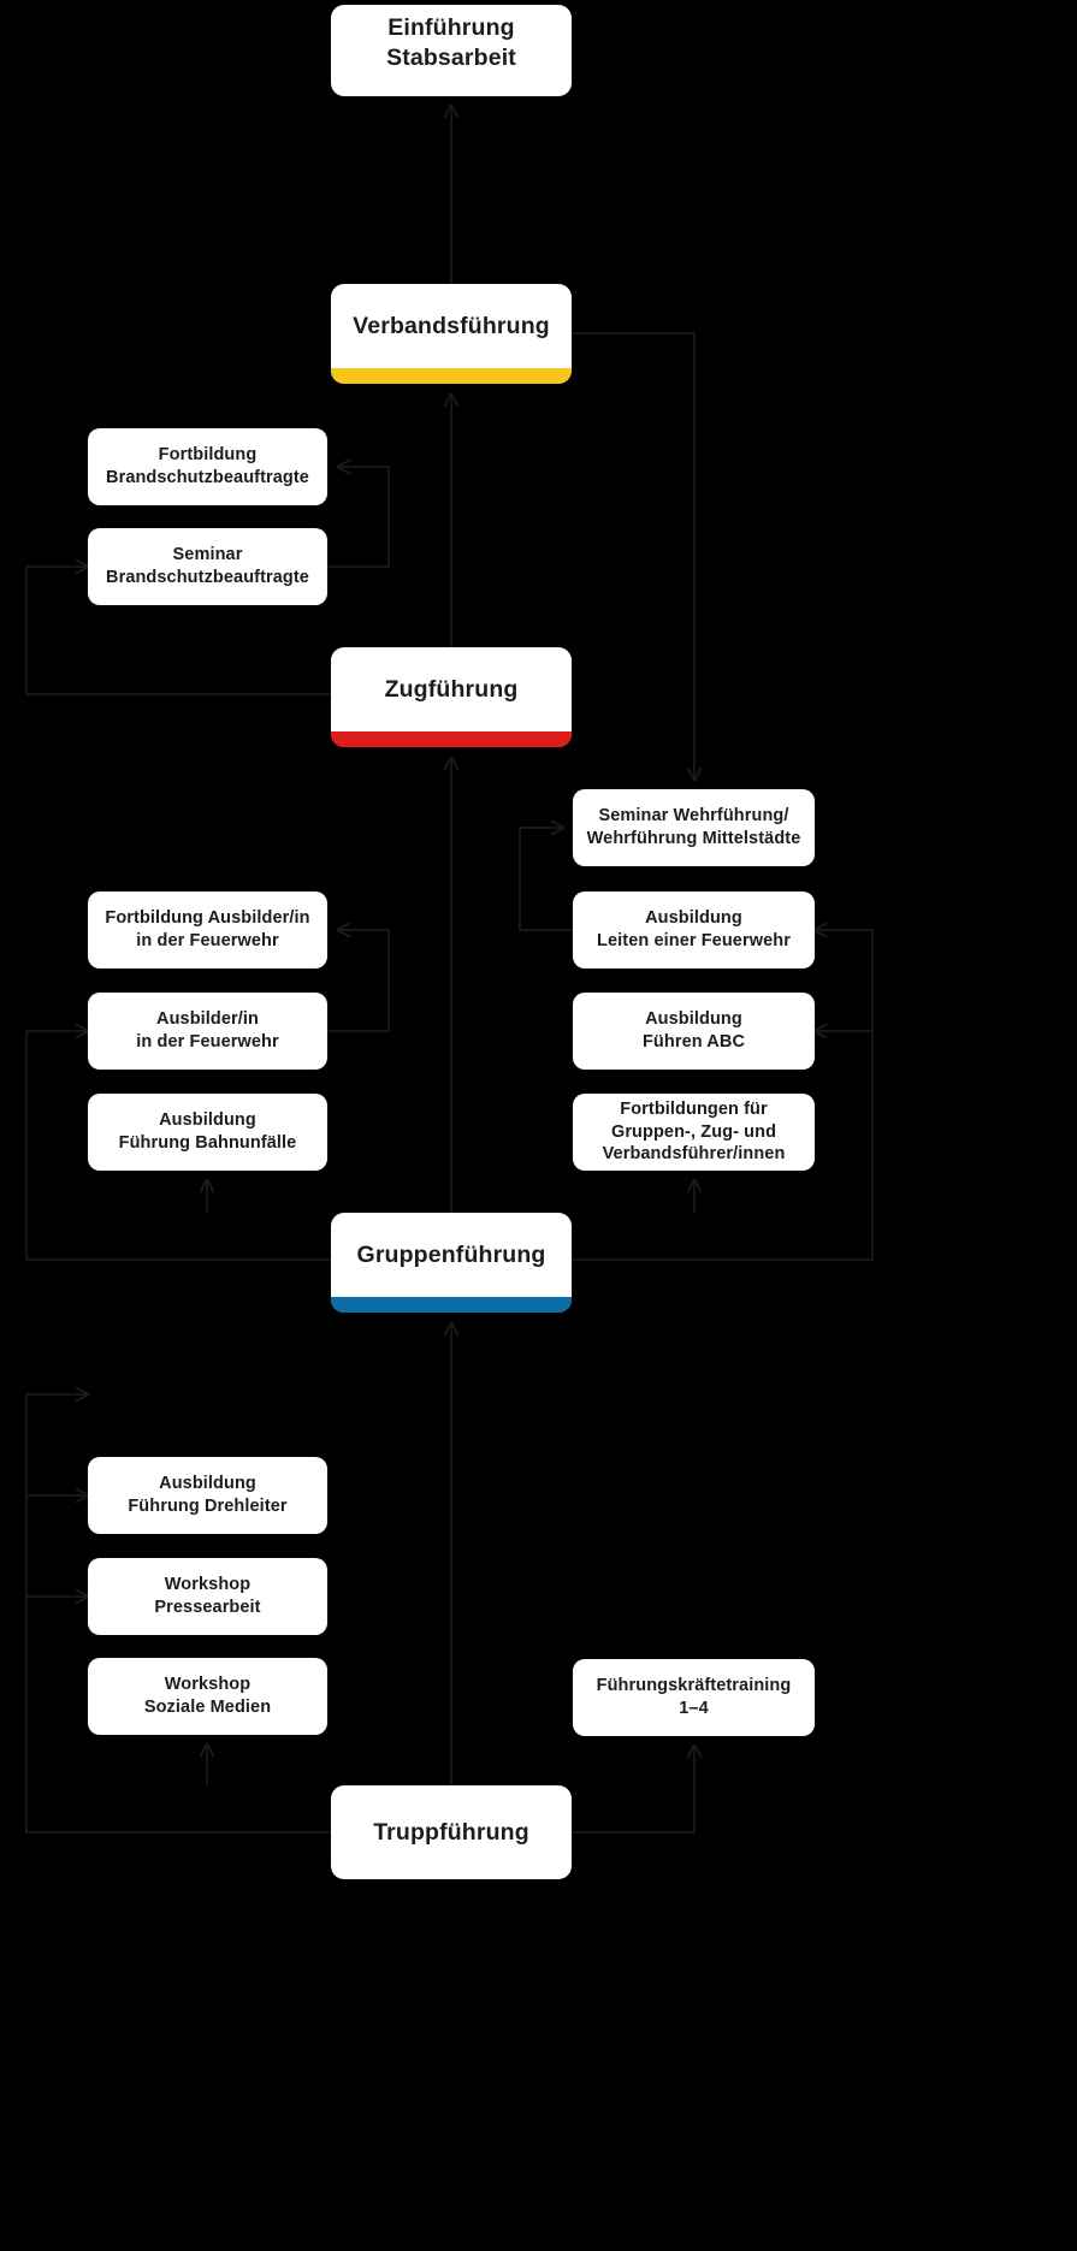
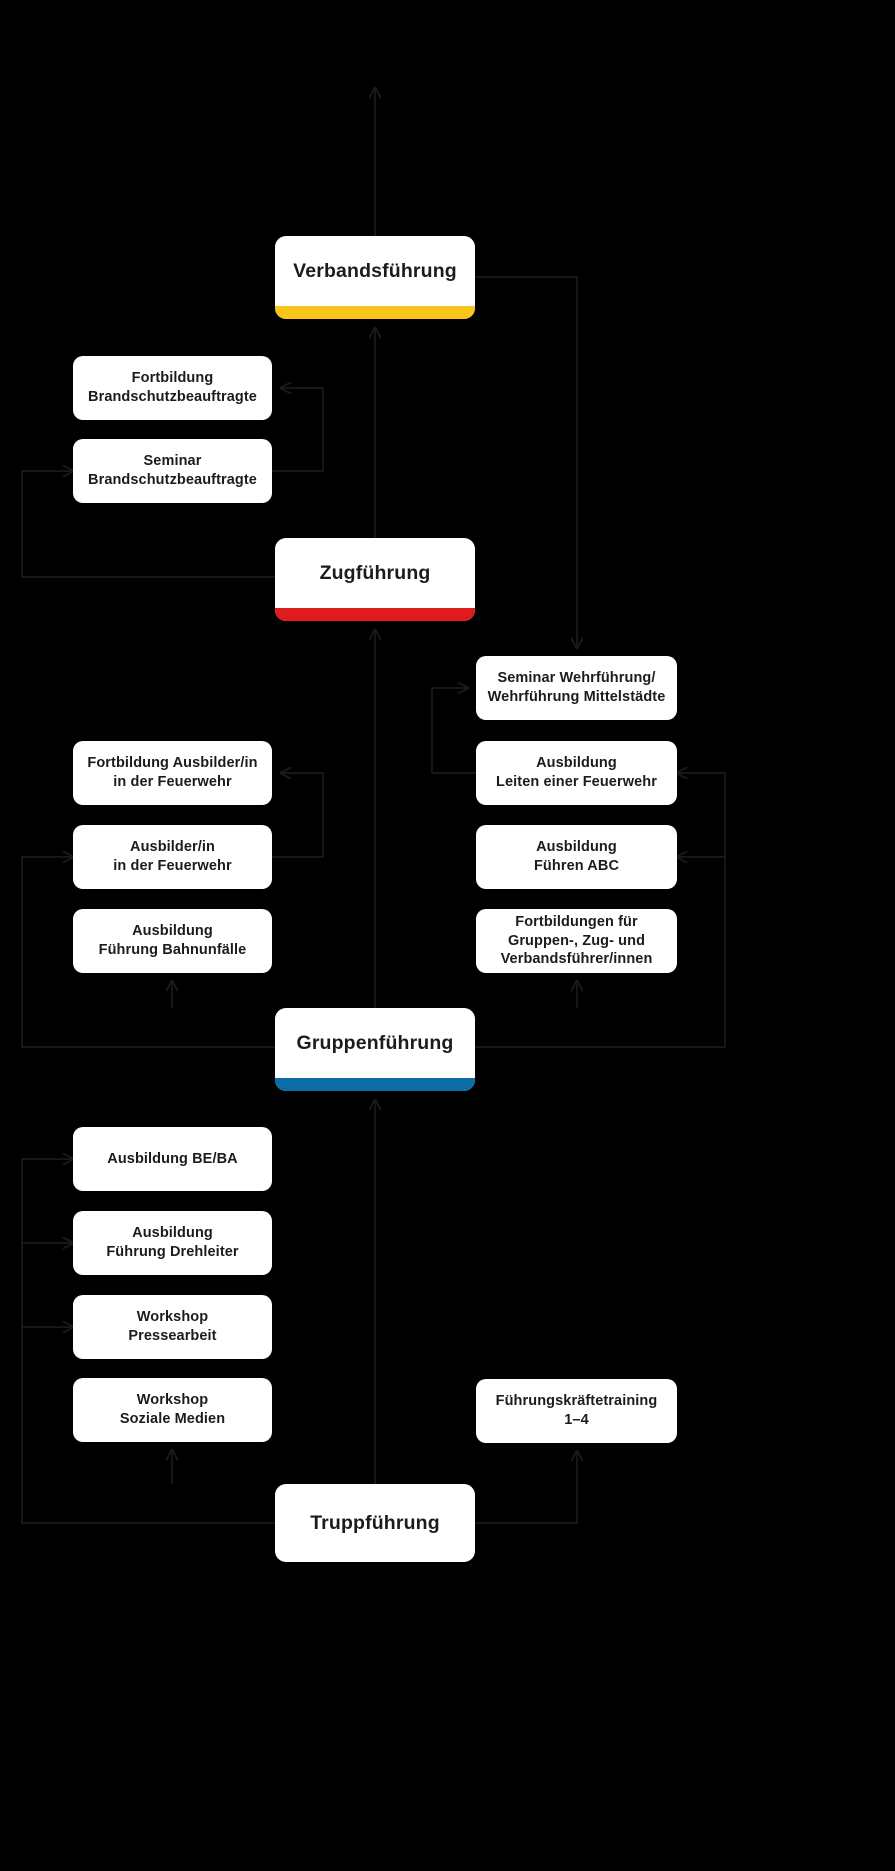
- Einführung
- Stabsarbeit
  Verbandsführung
  Zugführung
  Gruppenführung
  Truppführung
  Fortbildung
  Brandschutzbeauftragte
  Seminar
  Brandschutzbeauftragte
  Fortbildung Ausbilder/in
  in der Feuerwehr
  Ausbilder/in
  in der Feuerwehr
  Ausbildung
  Führung Bahnunfälle
+ Ausbildung BE/BA
  Ausbildung
  Führung Drehleiter
  Workshop
  Pressearbeit
  Workshop
  Soziale Medien
  Seminar Wehrführung/
  Wehrführung Mittelstädte
  Ausbildung
  Leiten einer Feuerwehr
  Ausbildung
  Führen ABC
  Fortbildungen für
  Gruppen-, Zug- und
  Verbandsführer/innen
  Führungskräftetraining
  1–4
